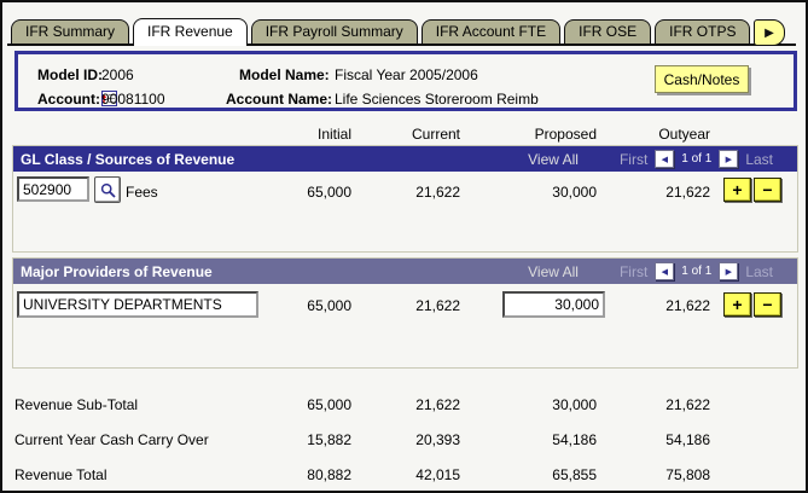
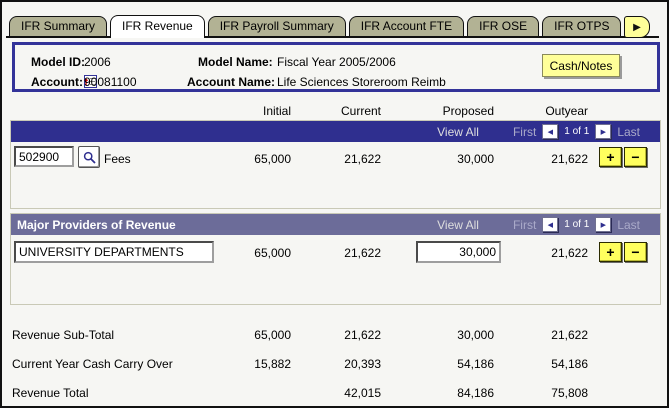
  IFR Summary
  IFR Revenue
  IFR Payroll Summary
  IFR Account FTE
  IFR OSE
  IFR OTPS
  ▶
  Model ID:
  2006
  Model Name:
  Fiscal Year 2005/2006
  Account:
  90081100
  Account Name:
  Life Sciences Storeroom Reimb
  Cash/Notes
  Initial
  Current
  Proposed
  Outyear
- GL Class / Sources of Revenue
  View All
  First
  1 of 1
  Last
  502900
  Fees
  65,000
  21,622
  30,000
  21,622
  +
  −
  Major Providers of Revenue
  View All
  First
  1 of 1
  Last
  UNIVERSITY DEPARTMENTS
  65,000
  21,622
  30,000
  21,622
  +
  −
  Revenue Sub-Total
  65,000
  21,622
  30,000
  21,622
  Current Year Cash Carry Over
  15,882
  20,393
  54,186
  54,186
  Revenue Total
- 80,882
  42,015
- 65,855
+ 84,186
  75,808
